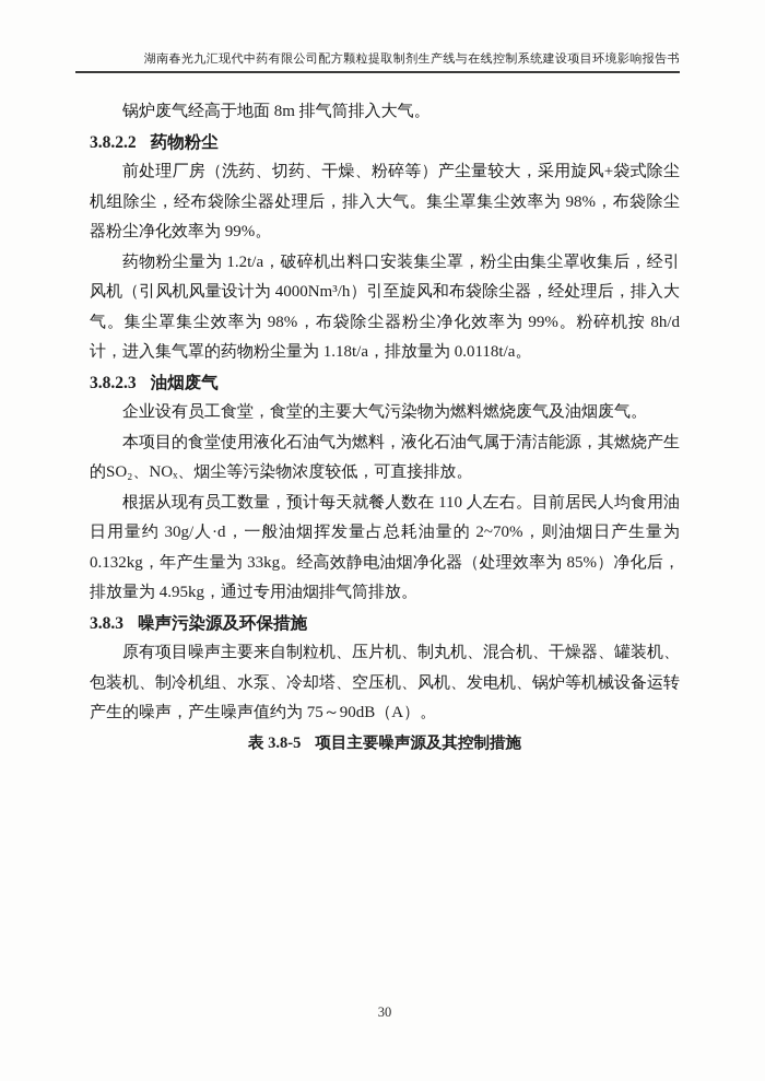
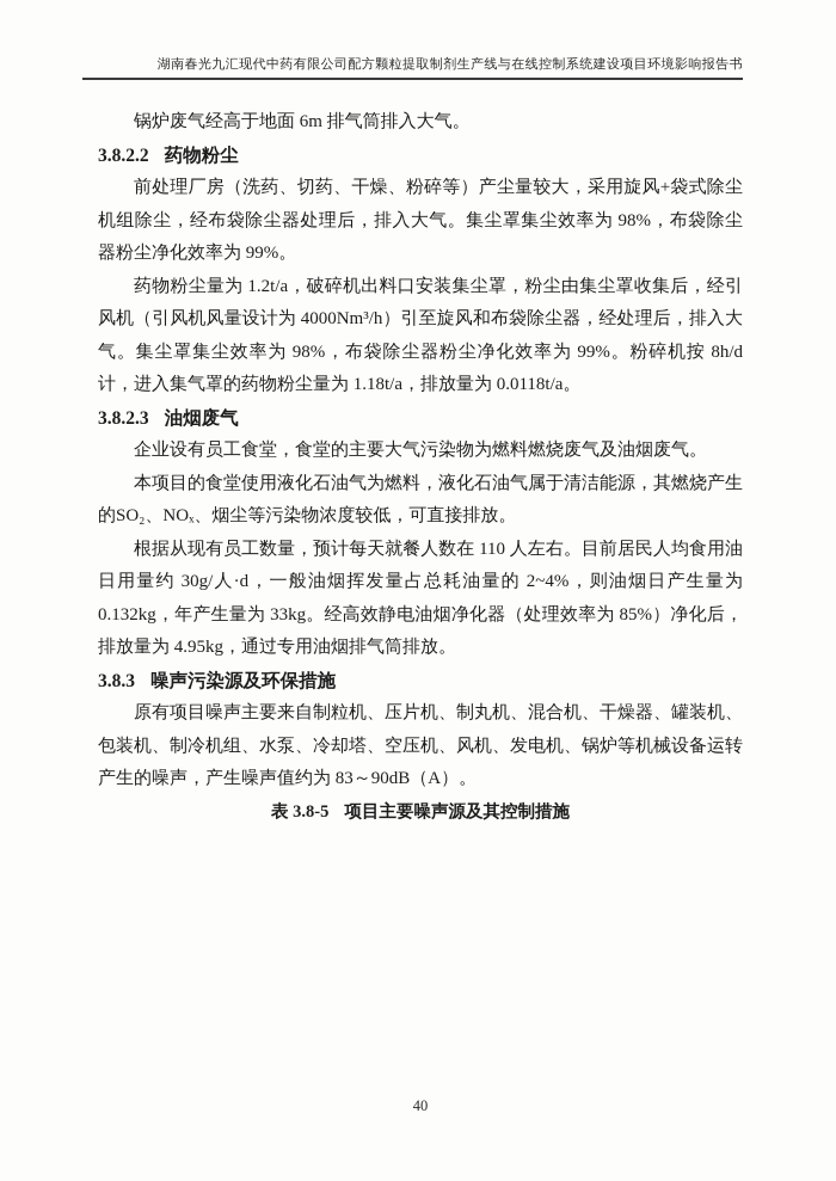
  湖南春光九汇现代中药有限公司配方颗粒提取制剂生产线与在线控制系统建设项目环境影响报告书
- 锅炉废气经高于地面 8m 排气筒排入大气。
+ 锅炉废气经高于地面 6m 排气筒排入大气。
  3.8.2.2 药物粉尘
  前处理厂房（洗药、切药、干燥、粉碎等）产尘量较大，采用旋风+袋式除尘机组除尘，经布袋除尘器处理后，排入大气。集尘罩集尘效率为 98%，布袋除尘器粉尘净化效率为 99%。
  药物粉尘量为 1.2t/a，破碎机出料口安装集尘罩，粉尘由集尘罩收集后，经引风机（引风机风量设计为 4000Nm³/h）引至旋风和布袋除尘器，经处理后，排入大气。集尘罩集尘效率为 98%，布袋除尘器粉尘净化效率为 99%。粉碎机按 8h/d 计，进入集气罩的药物粉尘量为 1.18t/a，排放量为 0.0118t/a。
  3.8.2.3 油烟废气
  企业设有员工食堂，食堂的主要大气污染物为燃料燃烧废气及油烟废气。
  本项目的食堂使用液化石油气为燃料，液化石油气属于清洁能源，其燃烧产生的SO₂、NOₓ、烟尘等污染物浓度较低，可直接排放。
- 根据从现有员工数量，预计每天就餐人数在 110 人左右。目前居民人均食用油日用量约 30g/人·d，一般油烟挥发量占总耗油量的 2~70%，则油烟日产生量为 0.132kg，年产生量为 33kg。经高效静电油烟净化器（处理效率为 85%）净化后，排放量为 4.95kg，通过专用油烟排气筒排放。
+ 根据从现有员工数量，预计每天就餐人数在 110 人左右。目前居民人均食用油日用量约 30g/人·d，一般油烟挥发量占总耗油量的 2~4%，则油烟日产生量为 0.132kg，年产生量为 33kg。经高效静电油烟净化器（处理效率为 85%）净化后，排放量为 4.95kg，通过专用油烟排气筒排放。
  3.8.3 噪声污染源及环保措施
- 原有项目噪声主要来自制粒机、压片机、制丸机、混合机、干燥器、罐装机、包装机、制冷机组、水泵、冷却塔、空压机、风机、发电机、锅炉等机械设备运转产生的噪声，产生噪声值约为 75～90dB（A）。
+ 原有项目噪声主要来自制粒机、压片机、制丸机、混合机、干燥器、罐装机、包装机、制冷机组、水泵、冷却塔、空压机、风机、发电机、锅炉等机械设备运转产生的噪声，产生噪声值约为 83～90dB（A）。
  表 3.8-5 项目主要噪声源及其控制措施
- 30
+ 40
